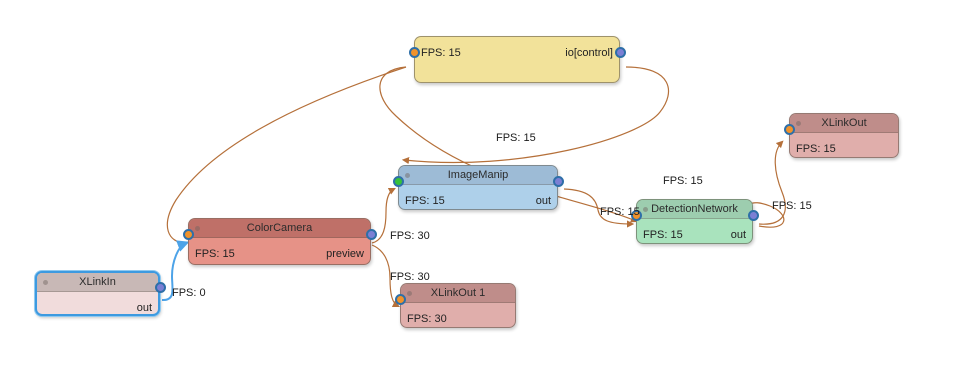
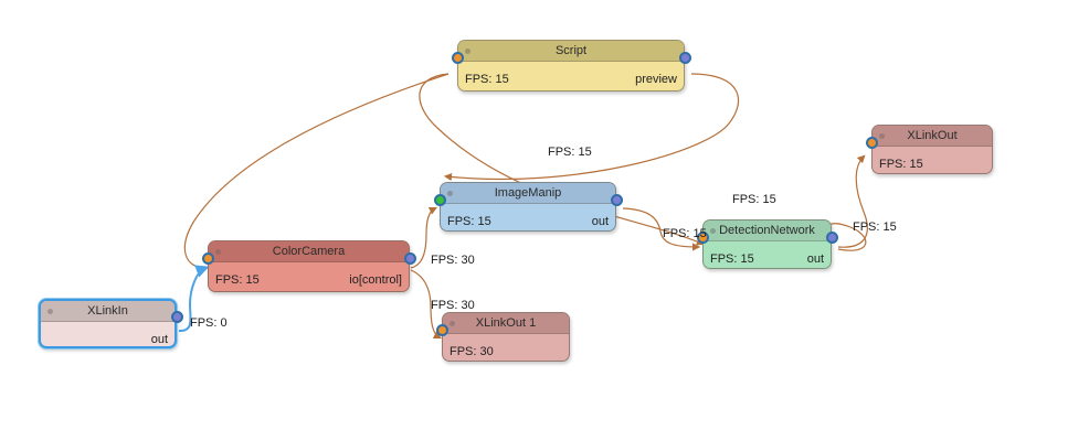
+ Script
  FPS: 15
- io[control]
+ preview
  ImageManip
  FPS: 15
  out
  ColorCamera
  FPS: 15
- preview
+ io[control]
  DetectionNetwork
  FPS: 15
  out
  XLinkOut
  FPS: 15
  XLinkOut 1
  FPS: 30
  XLinkIn
  out
  FPS: 15
  FPS: 15
  FPS: 15
  FPS: 15
  FPS: 30
  FPS: 30
  FPS: 0
